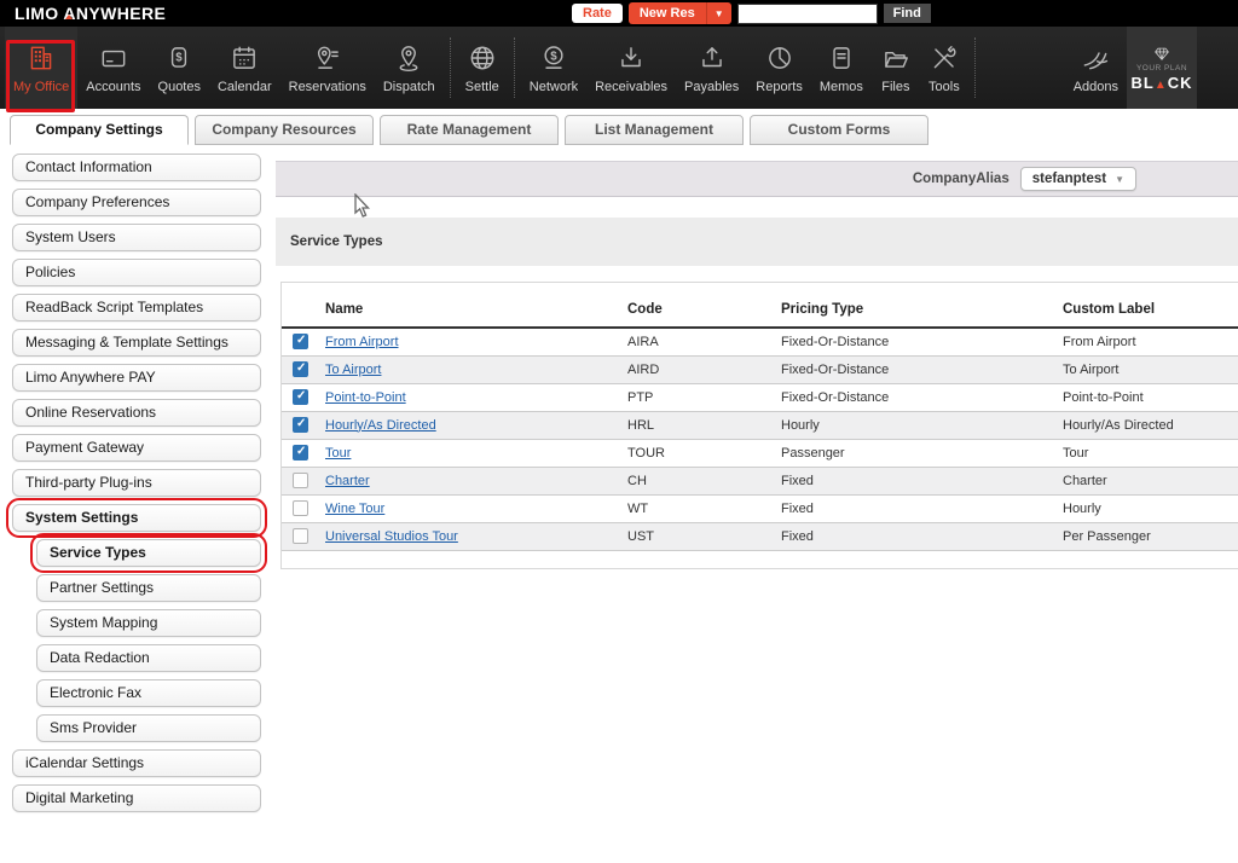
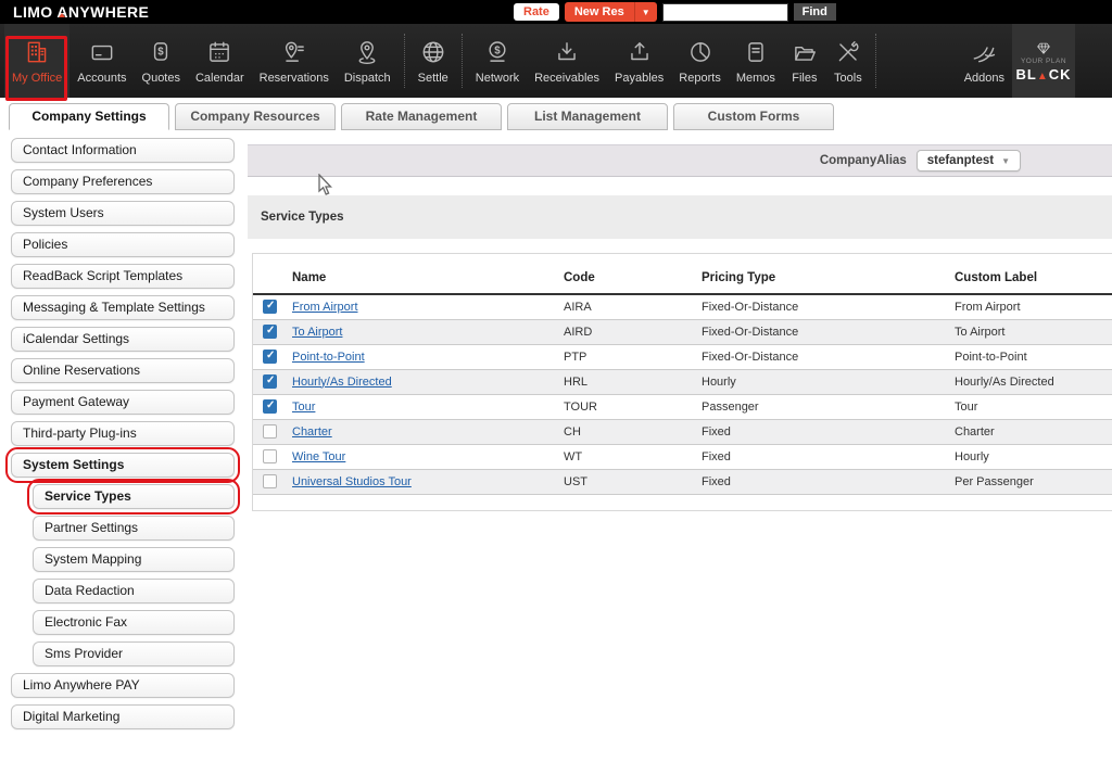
  LIMO ANYWHERE
  Rate
  New Res
  ▼
  Find
  My Office
  Accounts
  $
  Quotes
  Calendar
  Reservations
  Dispatch
  Settle
  $
  Network
  Receivables
  Payables
  Reports
  Memos
  Files
  Tools
  Addons
  BL▲CK
  Company Settings
  Company Resources
  Rate Management
  List Management
  Custom Forms
  Contact Information
  Company Preferences
  System Users
  Policies
  ReadBack Script Templates
  Messaging & Template Settings
- Limo Anywhere PAY
+ iCalendar Settings
  Online Reservations
  Payment Gateway
  Third-party Plug-ins
  System Settings
  Service Types
  Partner Settings
  System Mapping
  Data Redaction
  Electronic Fax
  Sms Provider
- iCalendar Settings
+ Limo Anywhere PAY
  Digital Marketing
  CompanyAlias
  stefanptest
  ▼
  Service Types
  	Name	Code	Pricing Type	Custom Label
  	From Airport	AIRA	Fixed-Or-Distance	From Airport
  	To Airport	AIRD	Fixed-Or-Distance	To Airport
  	Point-to-Point	PTP	Fixed-Or-Distance	Point-to-Point
  	Hourly/As Directed	HRL	Hourly	Hourly/As Directed
  	Tour	TOUR	Passenger	Tour
  	Charter	CH	Fixed	Charter
  	Wine Tour	WT	Fixed	Hourly
  	Universal Studios Tour	UST	Fixed	Per Passenger
